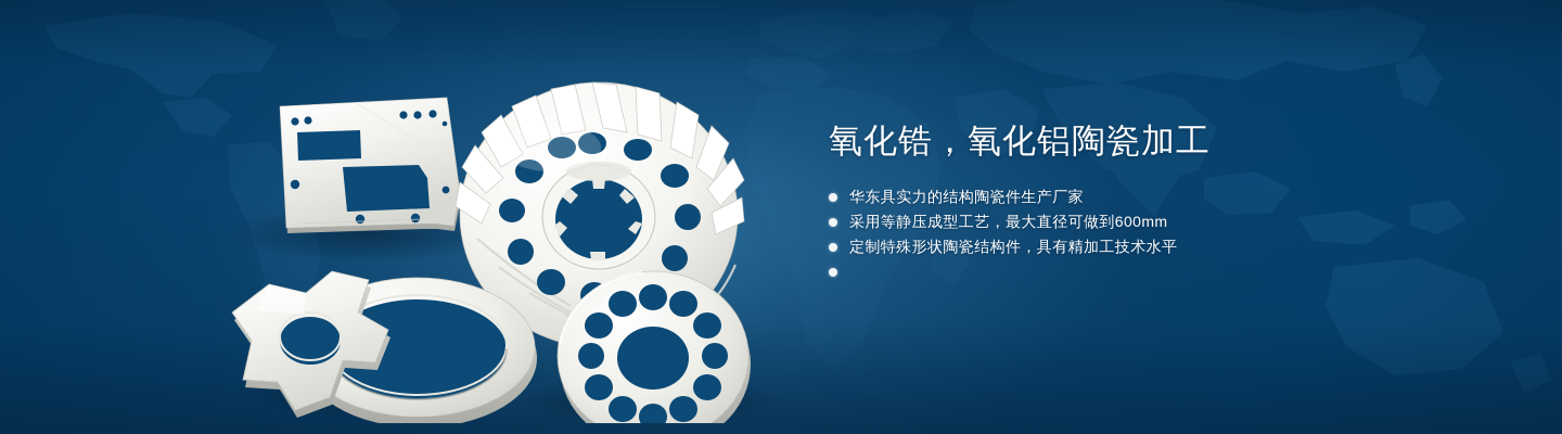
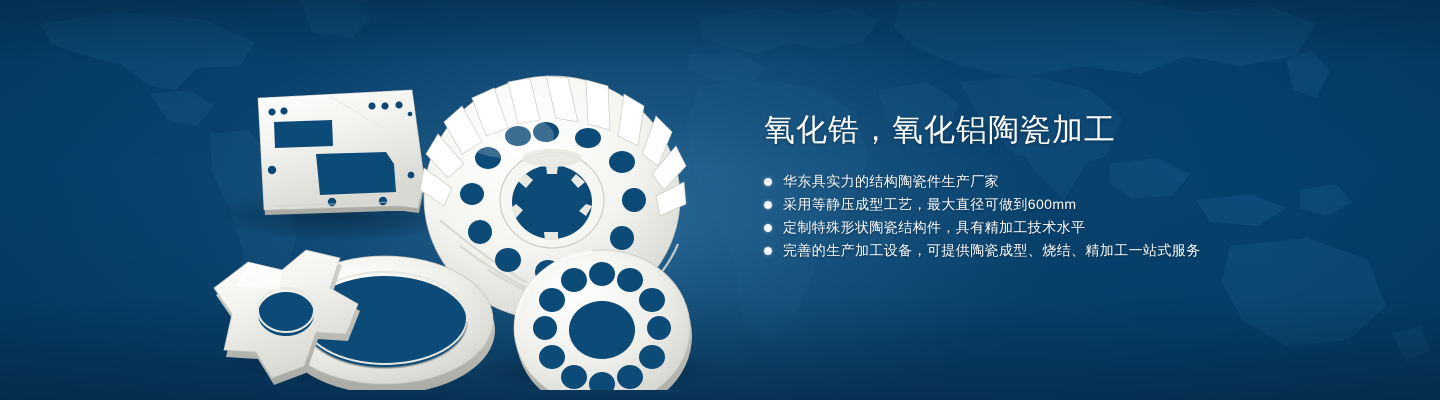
  氧化锆，氧化铝陶瓷加工
  华东具实力的结构陶瓷件生产厂家
  采用等静压成型工艺，最大直径可做到600mm
  定制特殊形状陶瓷结构件，具有精加工技术水平
+ 完善的生产加工设备，可提供陶瓷成型、烧结、精加工一站式服务
